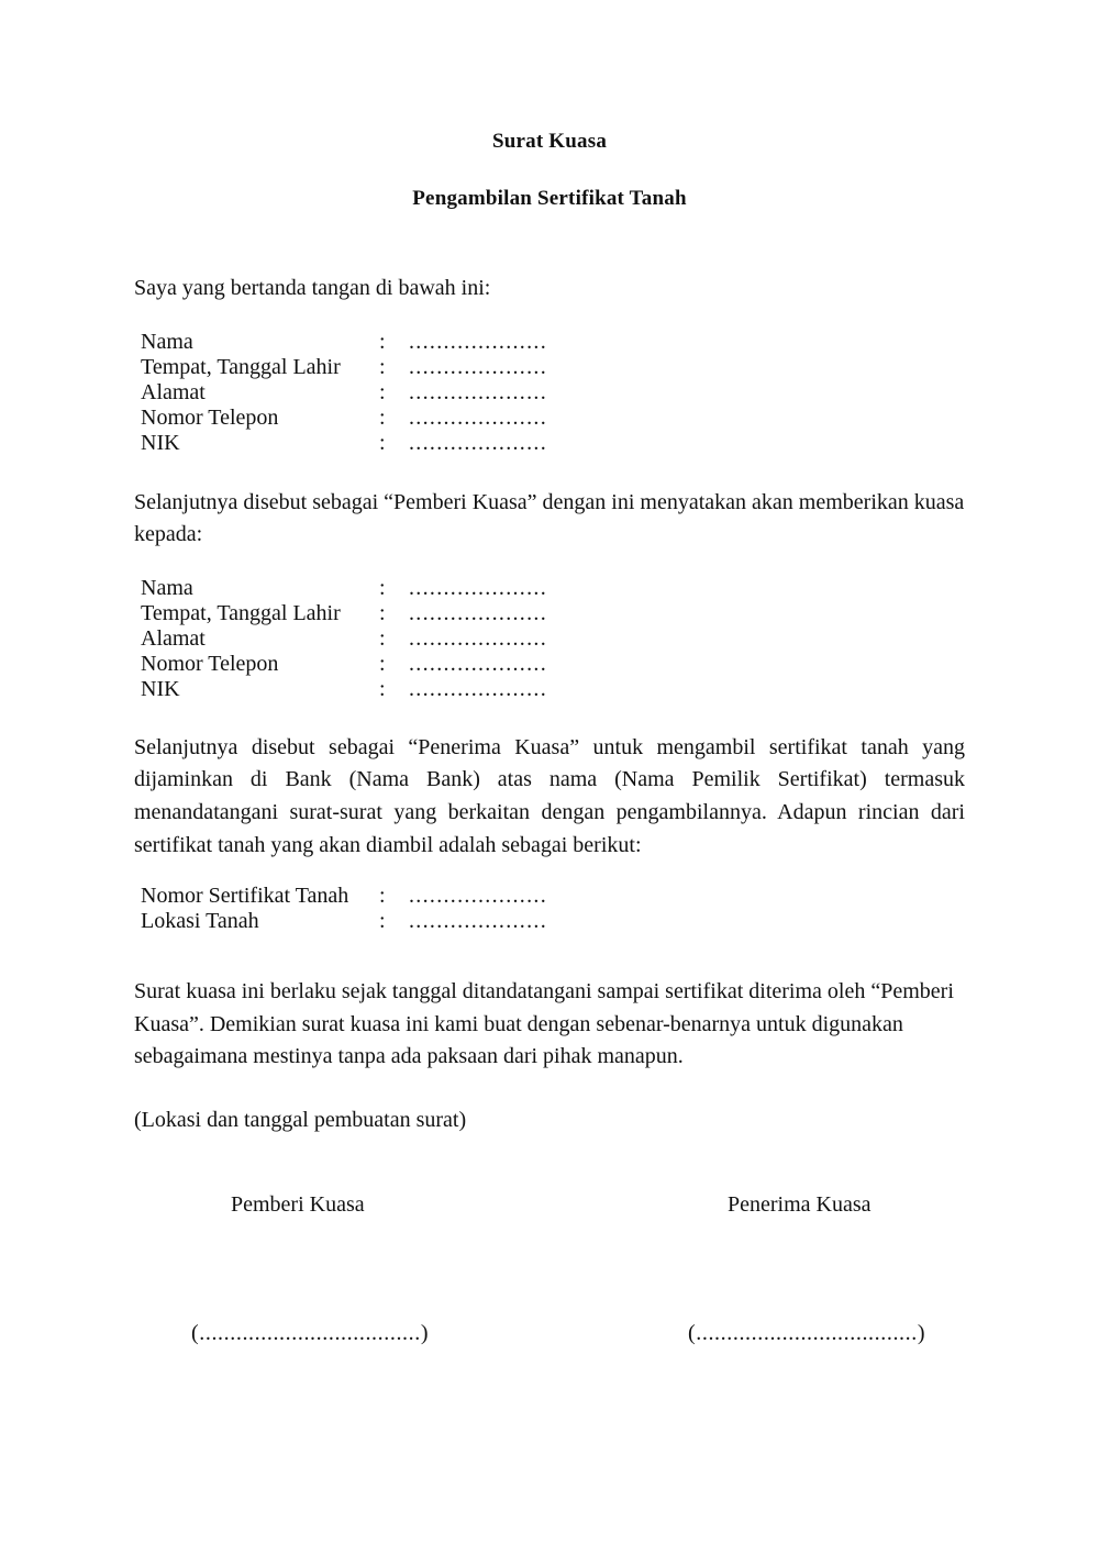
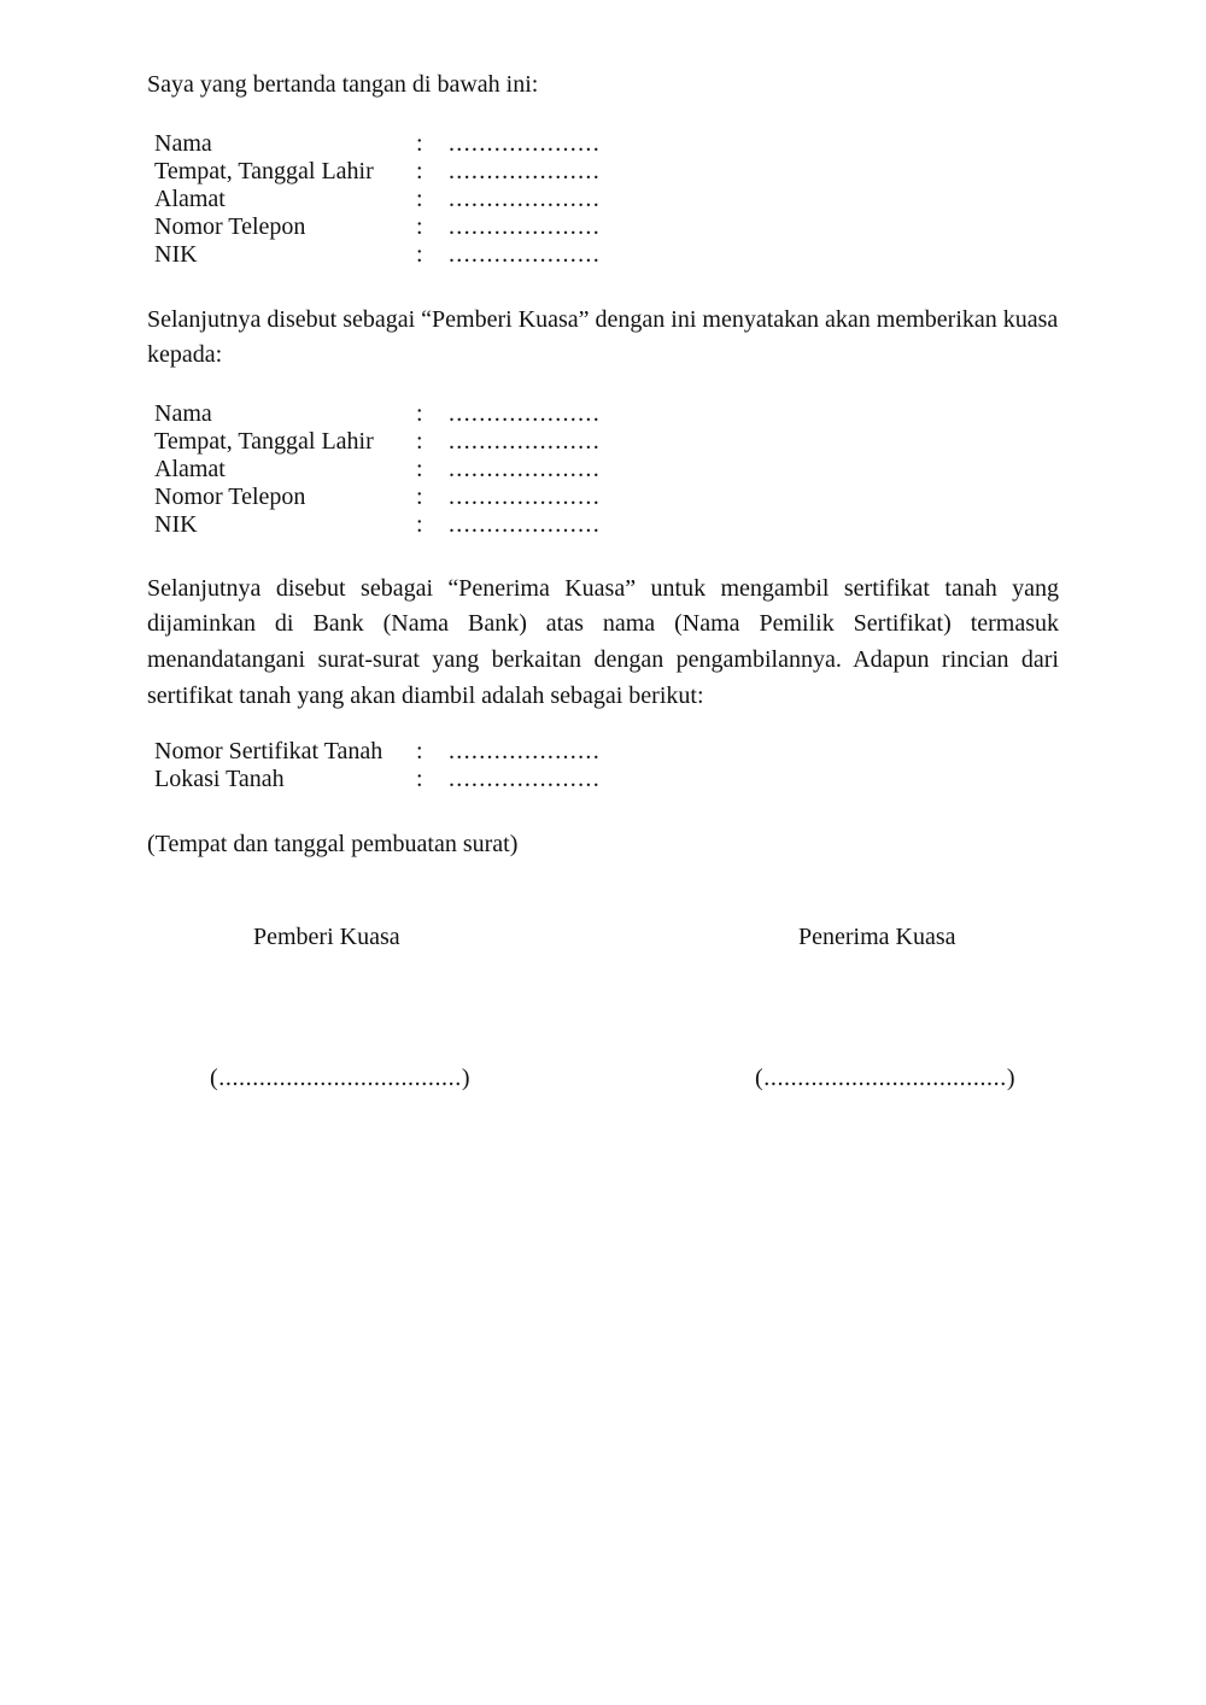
- Surat Kuasa
- Pengambilan Sertifikat Tanah
  Saya yang bertanda tangan di bawah ini:
  Nama
  :
  ....................
  Tempat, Tanggal Lahir
  :
  ....................
  Alamat
  :
  ....................
  Nomor Telepon
  :
  ....................
  NIK
  :
  ....................
  Selanjutnya disebut sebagai “Pemberi Kuasa” dengan ini menyatakan akan memberikan kuasa kepada:
  Nama
  :
  ....................
  Tempat, Tanggal Lahir
  :
  ....................
  Alamat
  :
  ....................
  Nomor Telepon
  :
  ....................
  NIK
  :
  ....................
  Selanjutnya disebut sebagai “Penerima Kuasa” untuk mengambil sertifikat tanah yang dijaminkan di Bank (Nama Bank) atas nama (Nama Pemilik Sertifikat) termasuk menandatangani surat-surat yang berkaitan dengan pengambilannya. Adapun rincian dari sertifikat tanah yang akan diambil adalah sebagai berikut:
  Nomor Sertifikat Tanah
  :
  ....................
  Lokasi Tanah
  :
  ....................
- Surat kuasa ini berlaku sejak tanggal ditandatangani sampai sertifikat diterima oleh “Pemberi Kuasa”. Demikian surat kuasa ini kami buat dengan sebenar-benarnya untuk digunakan sebagaimana mestinya tanpa ada paksaan dari pihak manapun.
- (Lokasi dan tanggal pembuatan surat)
+ (Tempat dan tanggal pembuatan surat)
  Pemberi Kuasa
  Penerima Kuasa
  (....................................)
  (....................................)
